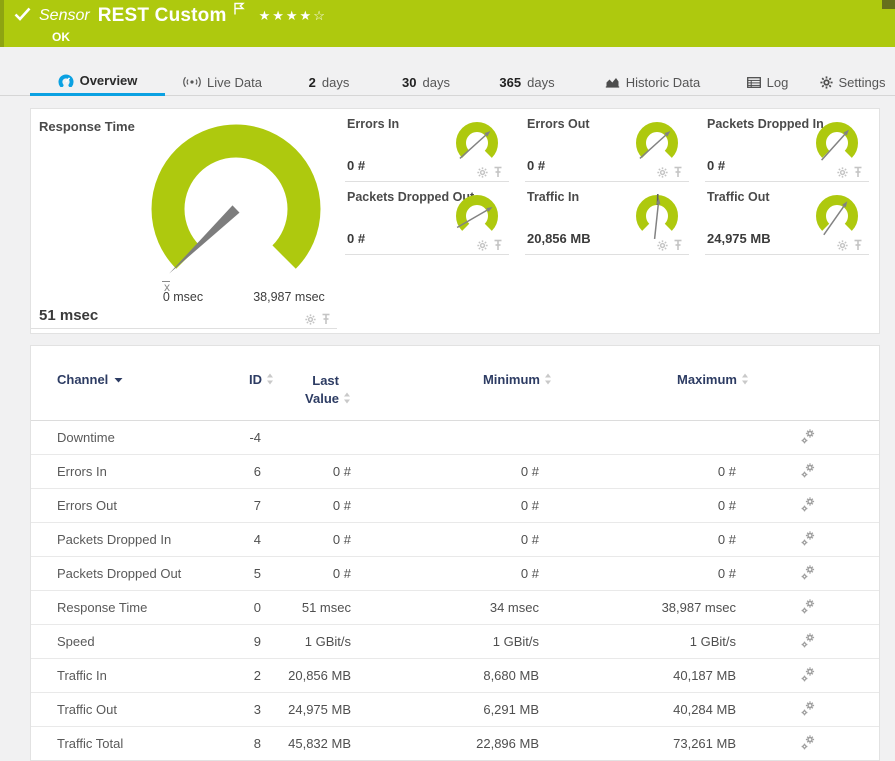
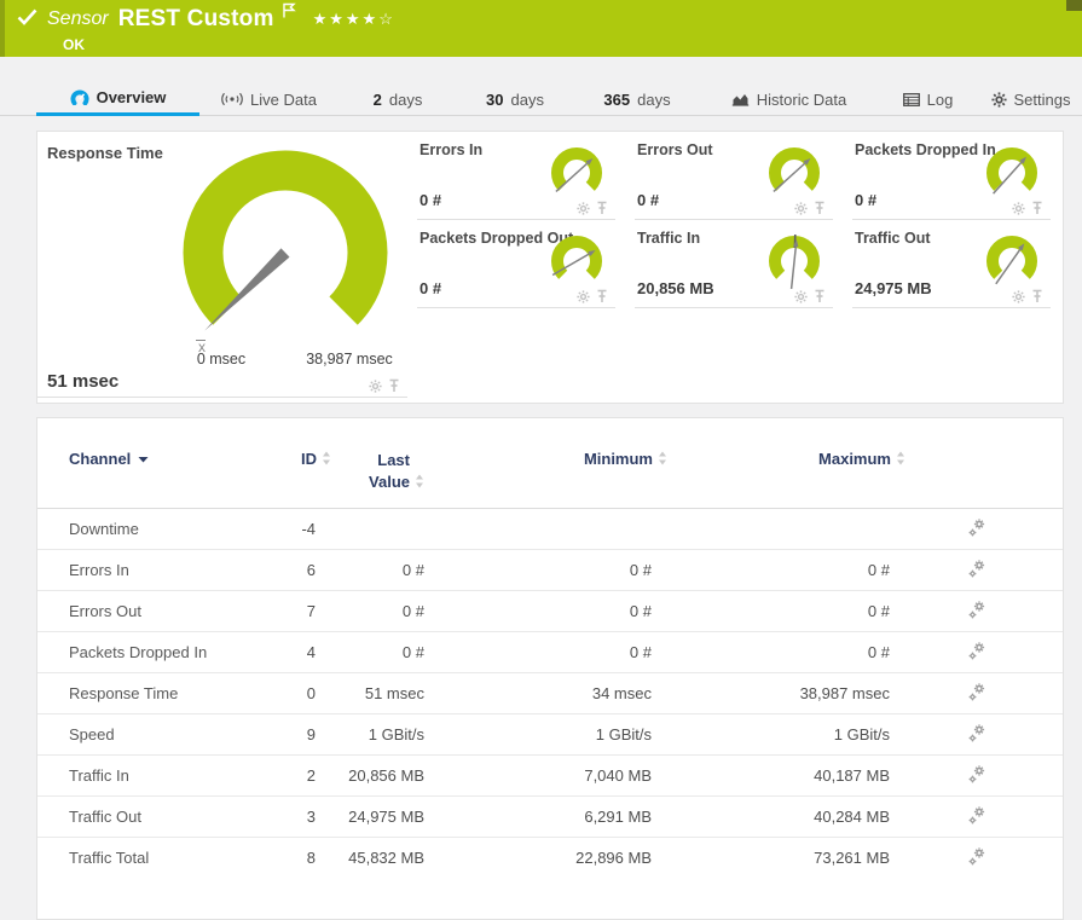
  Sensor
  REST Custom
  ★★★★☆
  OK
  Overview
  Live Data
  2
  days
  30
  days
  365
  days
  Historic Data
  Log
  Settings
  Response Time
  x
  0 msec
  38,987 msec
  51 msec
  Errors In
  0 #
  Errors Out
  0 #
  Packets Dropped In
  0 #
  Packets Dropped Ou
  0 #
  Traffic In
  20,856 MB
  Traffic Out
  24,975 MB
  Channel	ID	Last Value	Minimum	Maximum
  Downtime	-4
  Errors In	6	0 #	0 #	0 #
  Errors Out	7	0 #	0 #	0 #
  Packets Dropped In	4	0 #	0 #	0 #
- Packets Dropped Out	5	0 #	0 #	0 #
  Response Time	0	51 msec	34 msec	38,987 msec
  Speed	9	1 GBit/s	1 GBit/s	1 GBit/s
- Traffic In	2	20,856 MB	8,680 MB	40,187 MB
+ Traffic In	2	20,856 MB	7,040 MB	40,187 MB
  Traffic Out	3	24,975 MB	6,291 MB	40,284 MB
  Traffic Total	8	45,832 MB	22,896 MB	73,261 MB
